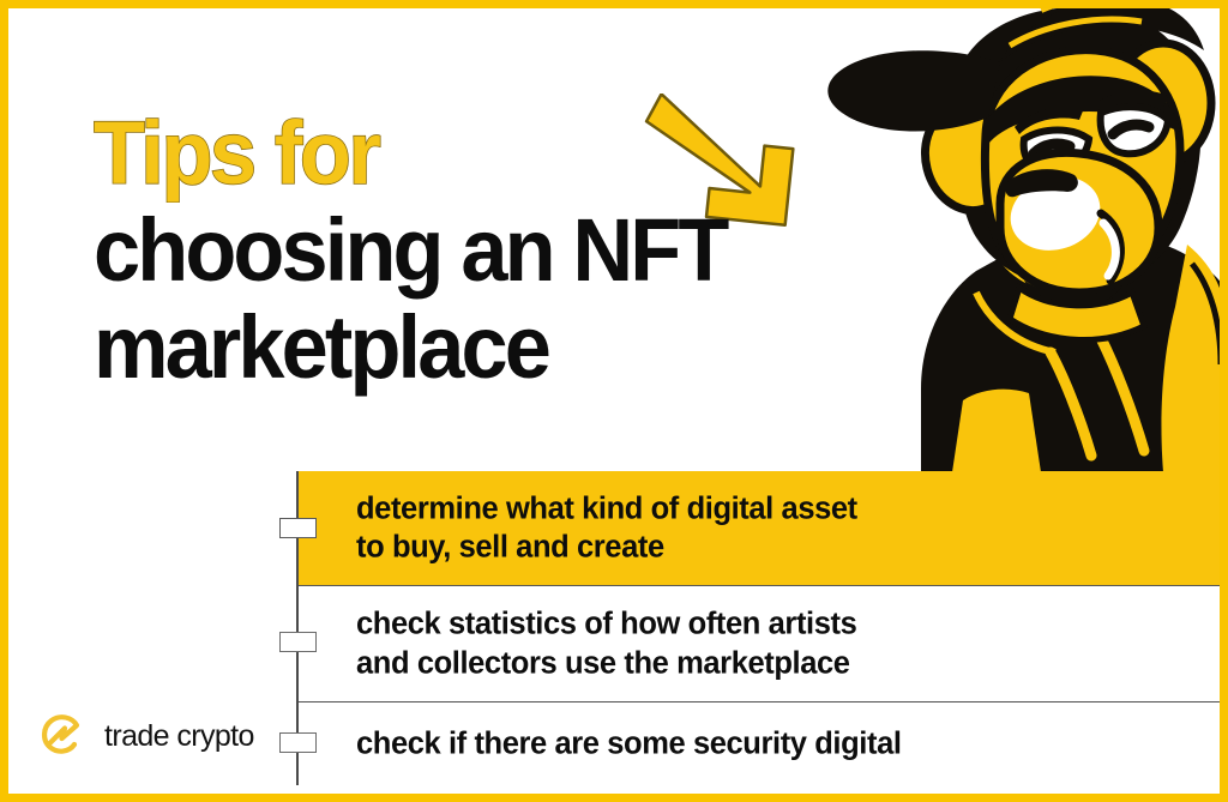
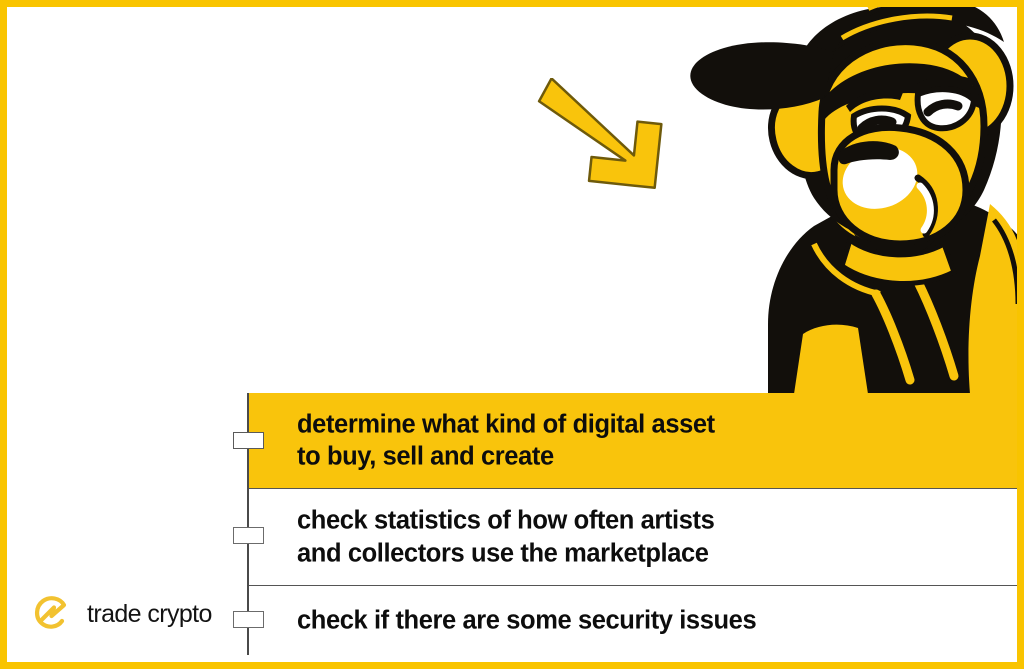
- Tips for
- choosing an NFT
- marketplace
  determine what kind of digital asset
  to buy, sell and create
  check statistics of how often artists
  and collectors use the marketplace
- check if there are some security digital
+ check if there are some security issues
  trade crypto
